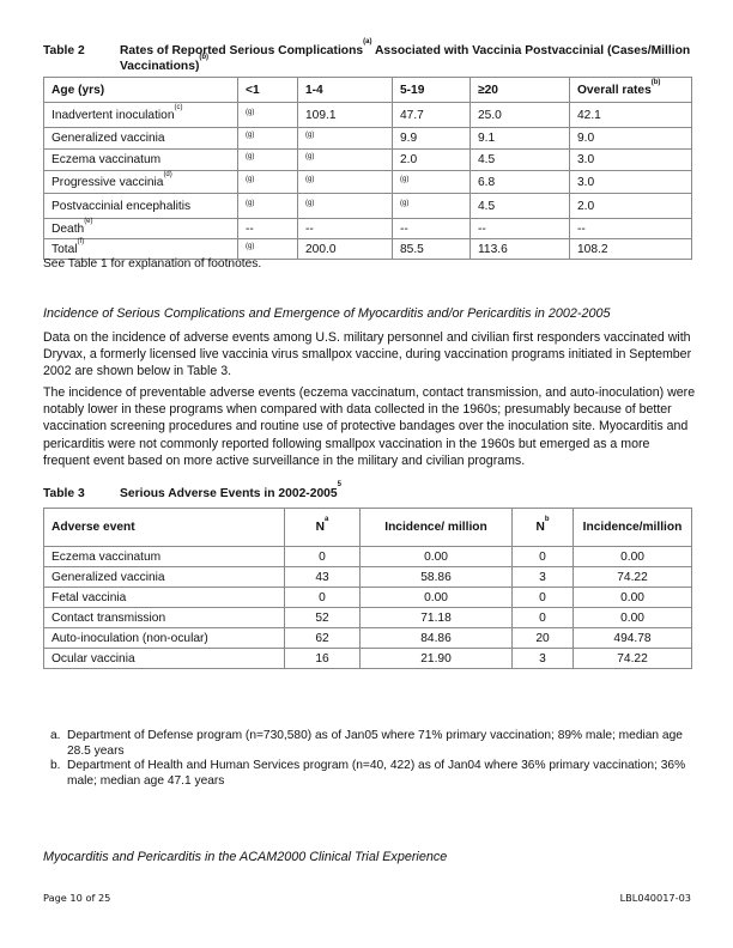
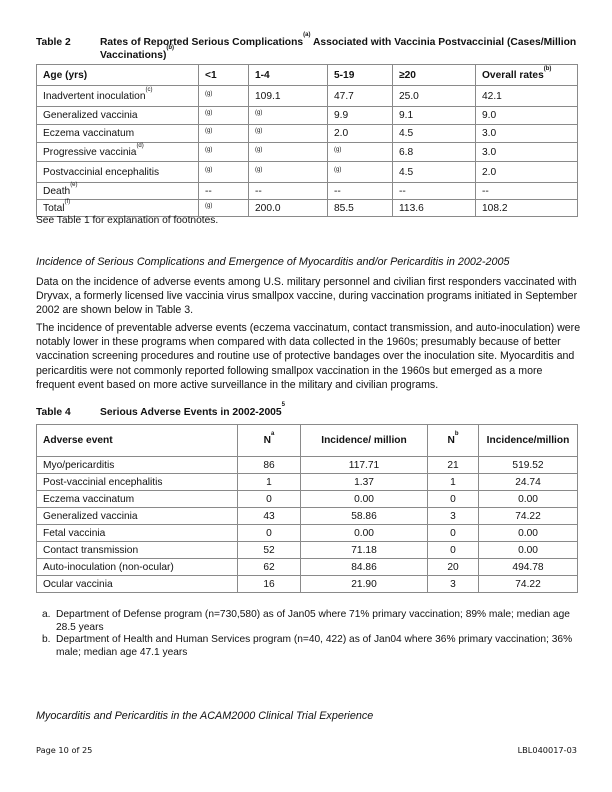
  Table 2
  Rates of Reported Serious Complications Associated with Vaccinia Postvaccinial (Cases/Million Vaccinations)
  Age (yrs)	<1	1-4	5-19	≥20	Overall rates
  Inadvertent inoculation		109.1	47.7	25.0	42.1
  Generalized vaccinia			9.9	9.1	9.0
  Eczema vaccinatum			2.0	4.5	3.0
  Postvaccinial encephalitis				4.5	2.0
  Death	--	--	--	--	--
  Total		200.0	85.5	113.6	108.2
  See Table 1 for explanation of footnotes.
  Incidence of Serious Complications and Emergence of Myocarditis and/or Pericarditis in 2002-2005
  Data on the incidence of adverse events among U.S. military personnel and civilian first responders vaccinated with Dryvax, a formerly licensed live vaccinia virus smallpox vaccine, during vaccination programs initiated in September 2002 are shown below in Table 3.
  The incidence of preventable adverse events (eczema vaccinatum, contact transmission, and auto-inoculation) were notably lower in these programs when compared with data collected in the 1960s; presumably because of better vaccination screening procedures and routine use of protective bandages over the inoculation site. Myocarditis and pericarditis were not commonly reported following smallpox vaccination in the 1960s but emerged as a more frequent event based on more active surveillance in the military and civilian programs.
- Table 3
+ Table 4
  Serious Adverse Events in 2002-2005
  Adverse event	N	Incidence/ million	N	Incidence/million
+ Myo/pericarditis	86	117.71	21	519.52
+ Post-vaccinial encephalitis	1	1.37	1	24.74
  Eczema vaccinatum	0	0.00	0	0.00
  Generalized vaccinia	43	58.86	3	74.22
  Fetal vaccinia	0	0.00	0	0.00
  Contact transmission	52	71.18	0	0.00
  Auto-inoculation (non-ocular)	62	84.86	20	494.78
  Ocular vaccinia	16	21.90	3	74.22
  a.
  Department of Defense program (n=730,580) as of Jan05 where 71% primary vaccination; 89% male; median age 28.5 years
  b.
  Department of Health and Human Services program (n=40, 422) as of Jan04 where 36% primary vaccination; 36% male; median age 47.1 years
  Myocarditis and Pericarditis in the ACAM2000 Clinical Trial Experience
  Page 10 of 25
  LBL040017-03
